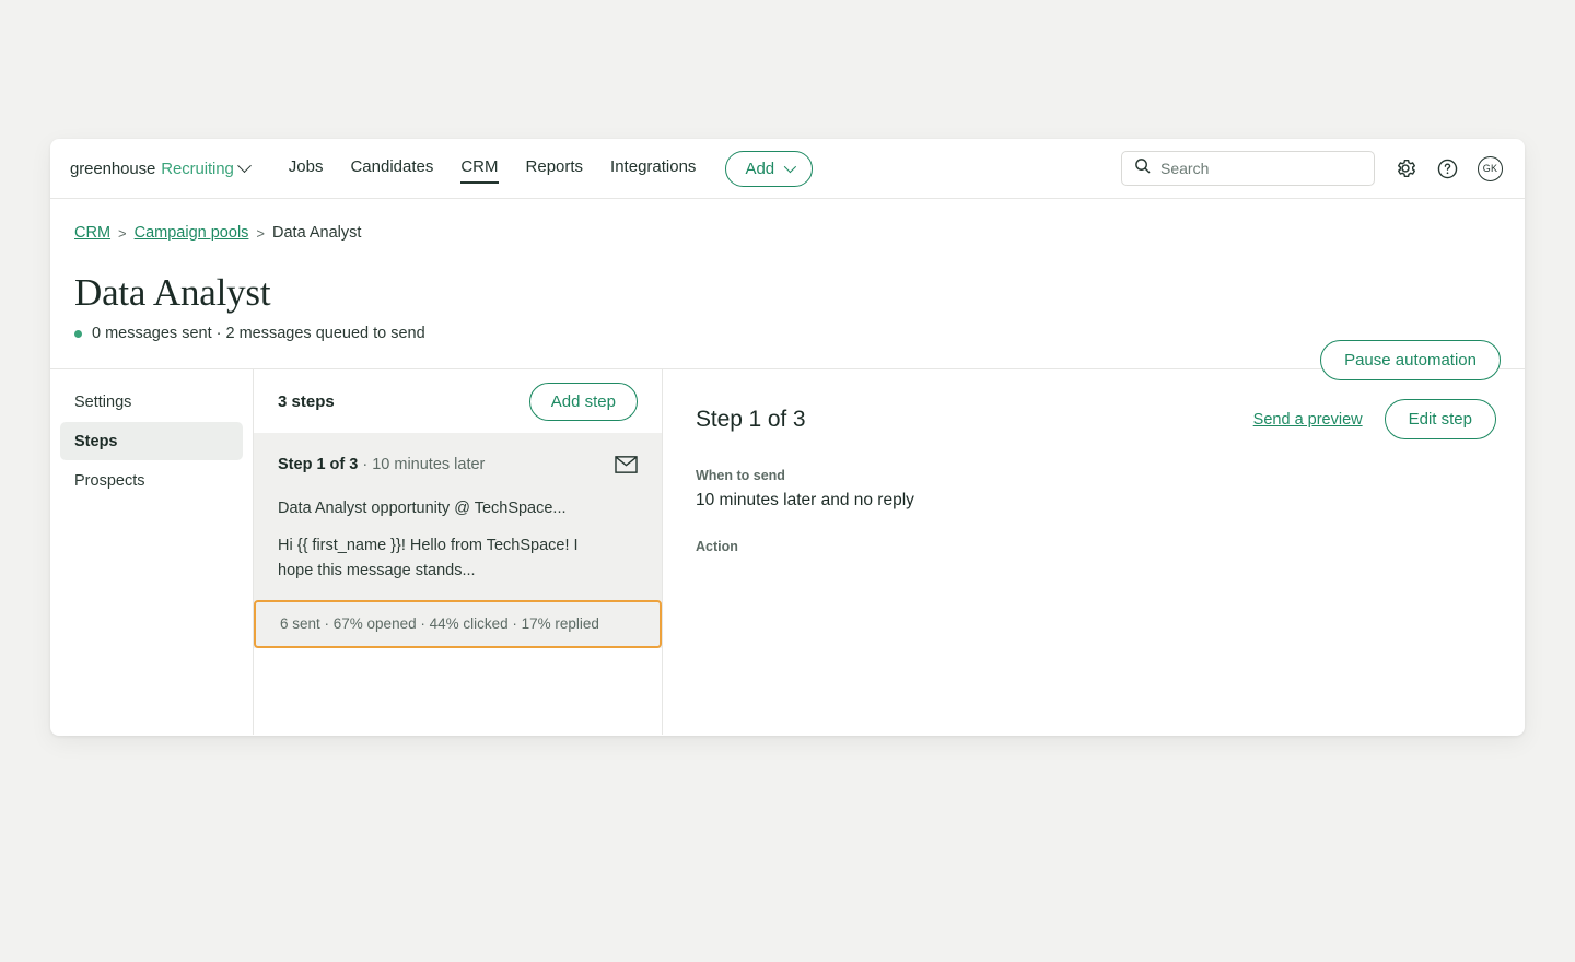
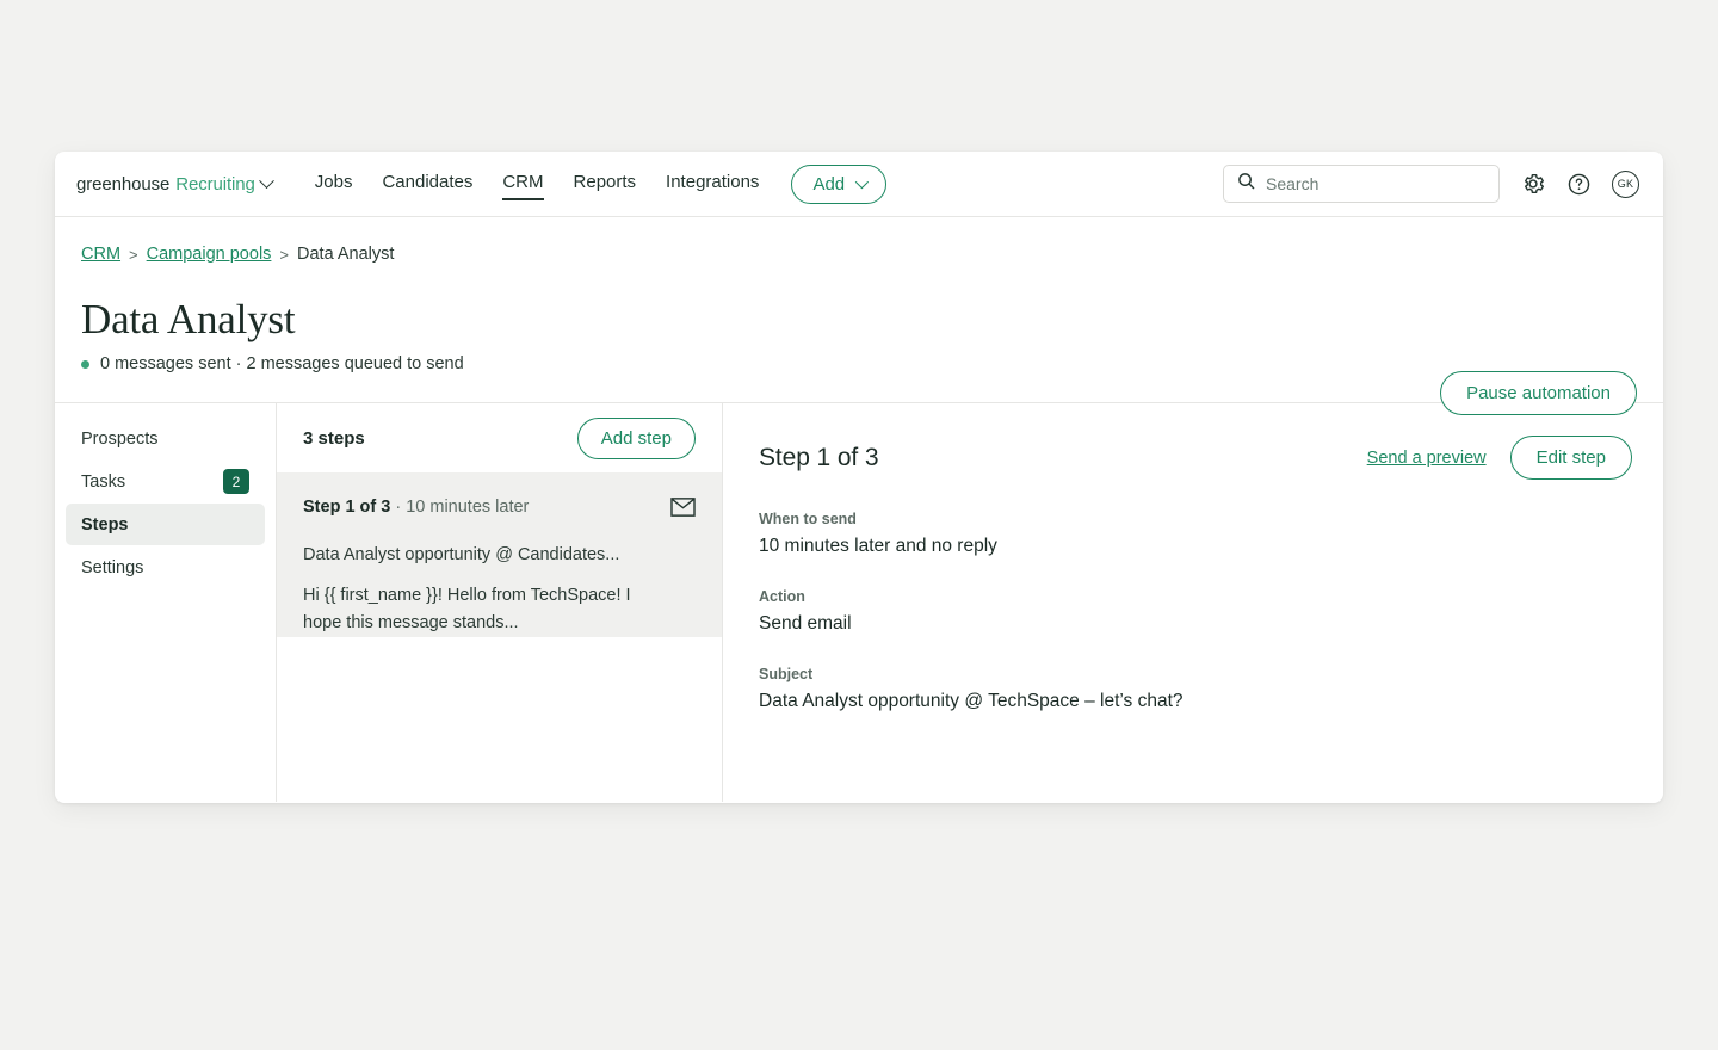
  greenhouse
  Recruiting
  Jobs
  Candidates
  CRM
  Reports
  Integrations
  Add
  Search
  GK
  CRM
  >
  Campaign pools
  >
  Data Analyst
  Data Analyst
  0 messages sent · 2 messages queued to send
  Pause automation
- Settings
+ Prospects
+ Tasks
+ 2
  Steps
- Prospects
+ Settings
  3 steps
  Add step
  Step 1 of 3 · 10 minutes later
- Data Analyst opportunity @ TechSpace...
+ Data Analyst opportunity @ Candidates...
  Hi {{ first_name }}! Hello from TechSpace! I hope this message stands...
- 6 sent · 67% opened · 44% clicked · 17% replied
  Step 1 of 3
  Send a preview
  Edit step
  When to send
  10 minutes later and no reply
  Action
+ Send email
+ Subject
+ Data Analyst opportunity @ TechSpace – let’s chat?
